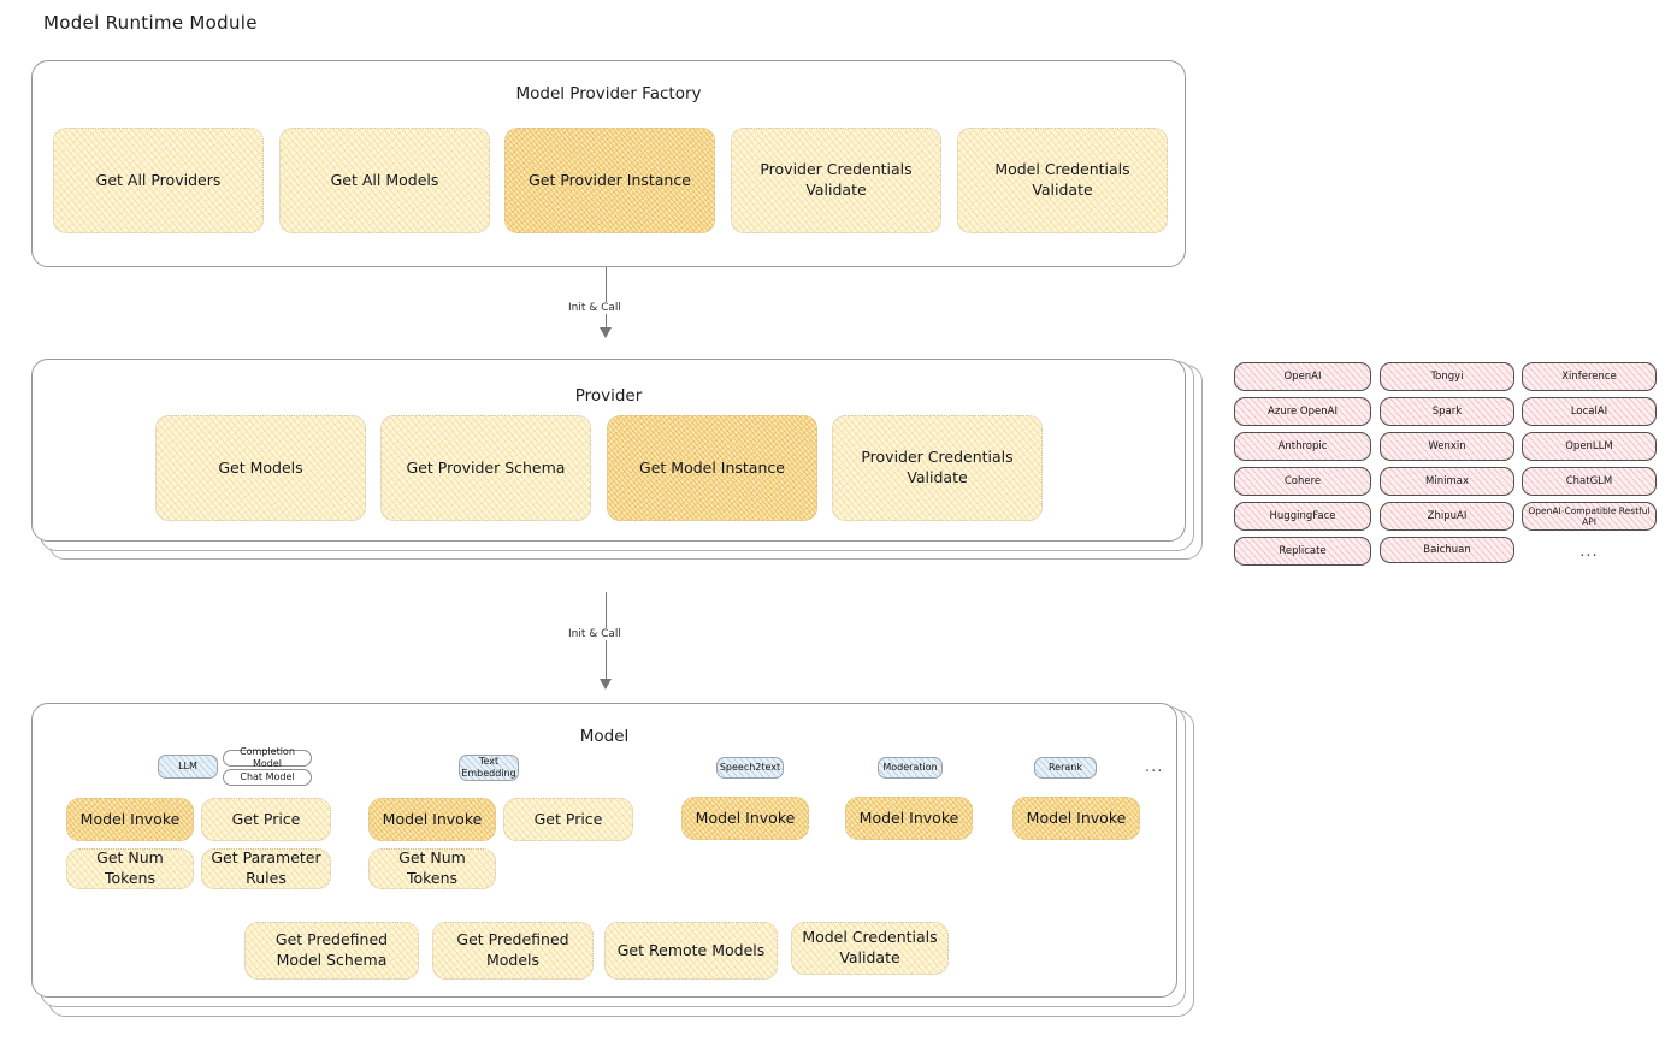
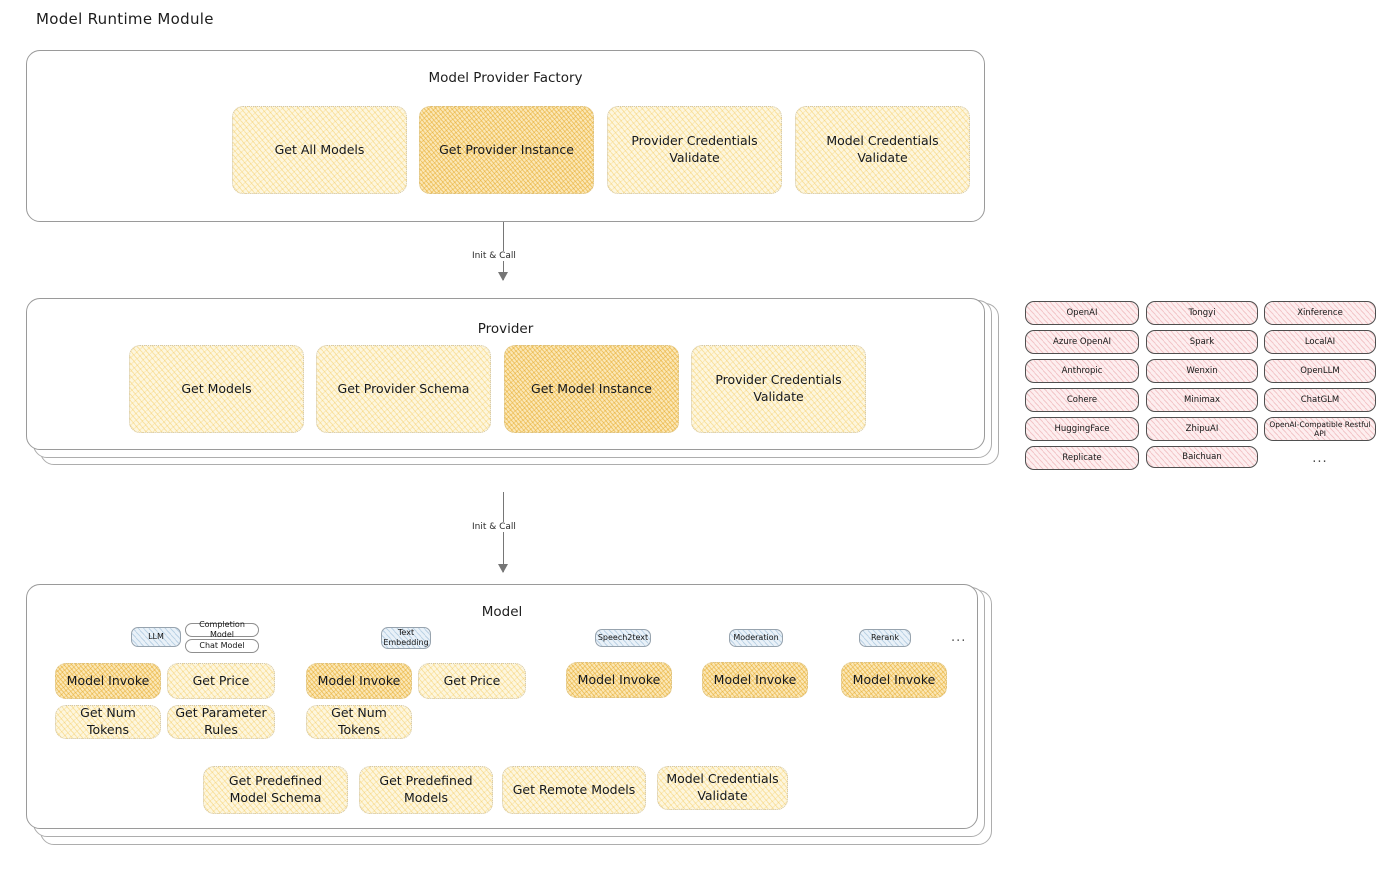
  Model Runtime Module
  Model Provider Factory
- Get All Providers
  Get All Models
  Get Provider Instance
  Provider Credentials Validate
  Model Credentials Validate
  Init & Call
  Provider
  Get Models
  Get Provider Schema
  Get Model Instance
  Provider Credentials Validate
  OpenAI
  Azure OpenAI
  Anthropic
  Cohere
  HuggingFace
  Replicate
  Tongyi
  Spark
  Wenxin
  Minimax
  ZhipuAI
  Baichuan
  Xinference
  LocalAI
  OpenLLM
  ChatGLM
  OpenAI-Compatible Restful API
  ...
  Init & Call
  Model
  LLM
  Completion Model
  Chat Model
  Model Invoke
  Get Price
  Get Num Tokens
  Get Parameter Rules
  Text Embedding
  Model Invoke
  Get Price
  Get Num Tokens
  Speech2text
  Model Invoke
  Moderation
  Model Invoke
  Rerank
  Model Invoke
  ...
  Get Predefined Model Schema
  Get Predefined Models
  Get Remote Models
  Model Credentials Validate
